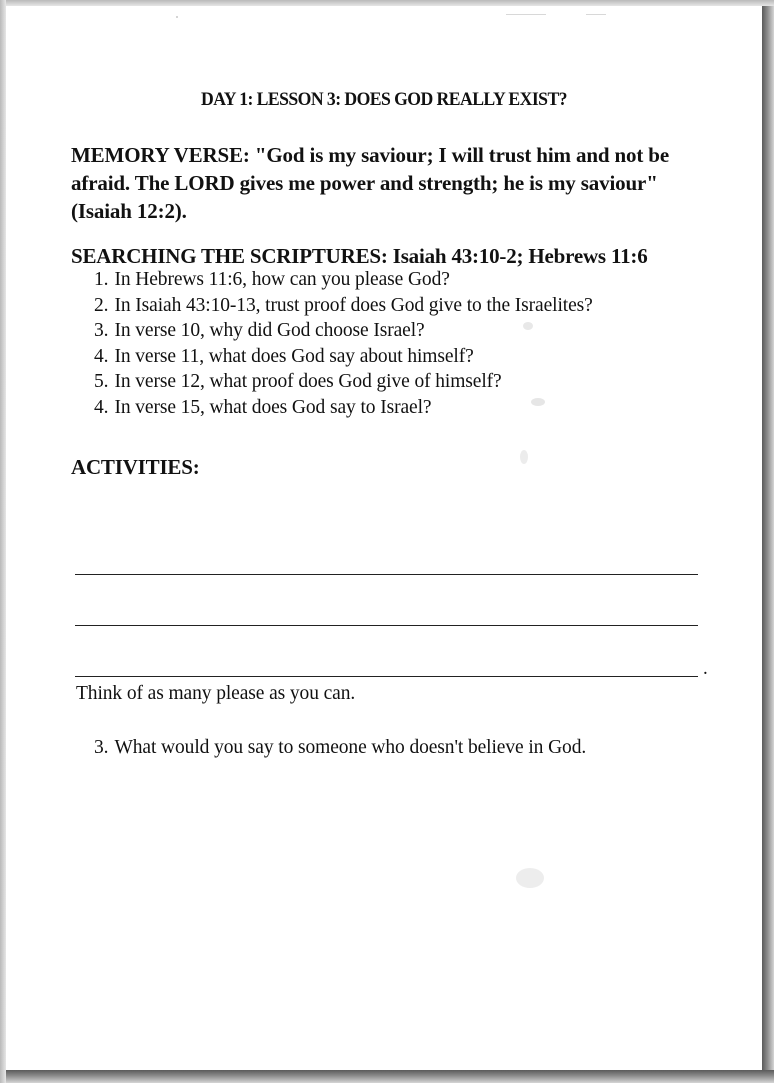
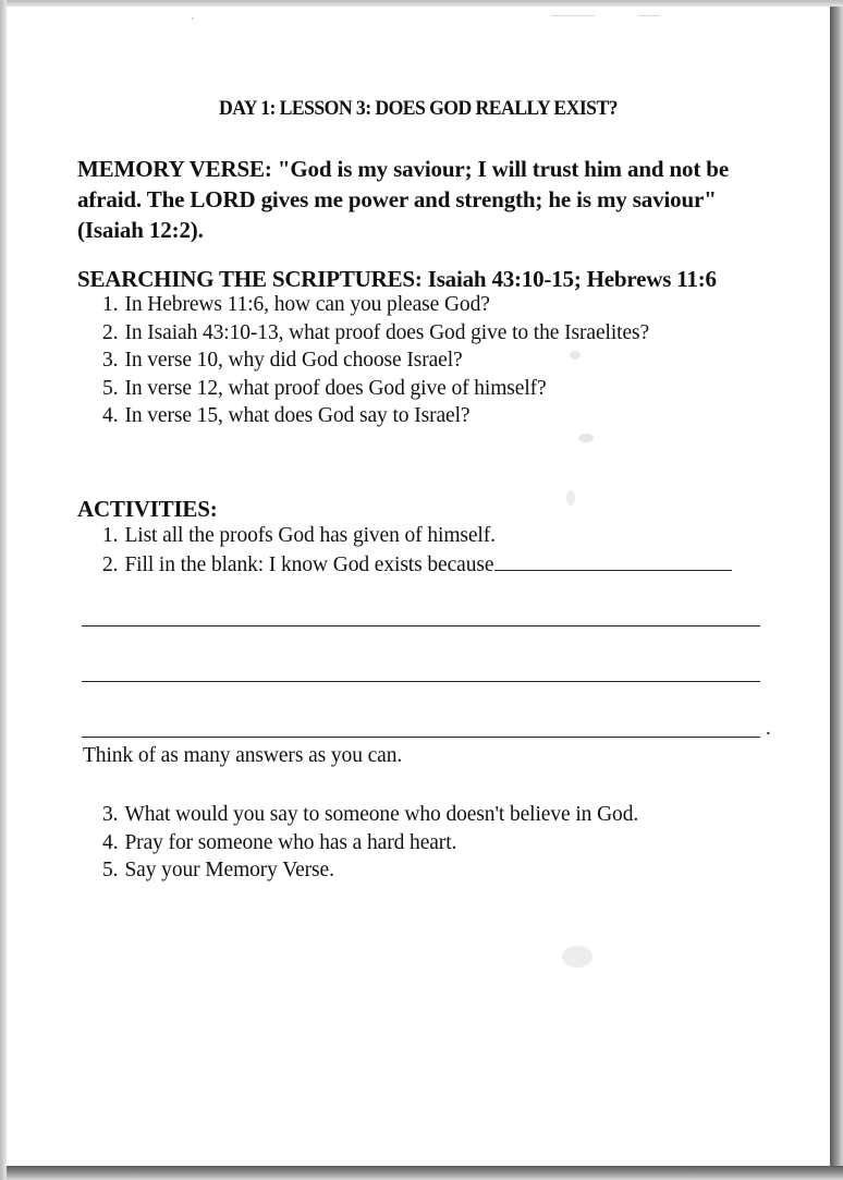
  DAY 1: LESSON 3: DOES GOD REALLY EXIST?
  MEMORY VERSE: "God is my saviour; I will trust him and not be afraid. The LORD gives me power and strength; he is my saviour" (Isaiah 12:2).
- SEARCHING THE SCRIPTURES: Isaiah 43:10-2; Hebrews 11:6
+ SEARCHING THE SCRIPTURES: Isaiah 43:10-15; Hebrews 11:6
  1. In Hebrews 11:6, how can you please God?
- 2. In Isaiah 43:10-13, trust proof does God give to the Israelites?
+ 2. In Isaiah 43:10-13, what proof does God give to the Israelites?
  3. In verse 10, why did God choose Israel?
- 4. In verse 11, what does God say about himself?
  5. In verse 12, what proof does God give of himself?
  4. In verse 15, what does God say to Israel?
  ACTIVITIES:
+ 1. List all the proofs God has given of himself.
+ 2. Fill in the blank: I know God exists because
  .
- Think of as many please as you can.
+ Think of as many answers as you can.
  3. What would you say to someone who doesn't believe in God.
+ 4. Pray for someone who has a hard heart.
+ 5. Say your Memory Verse.
